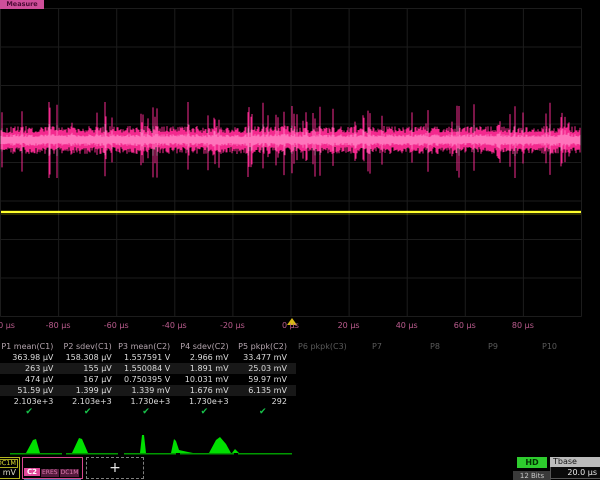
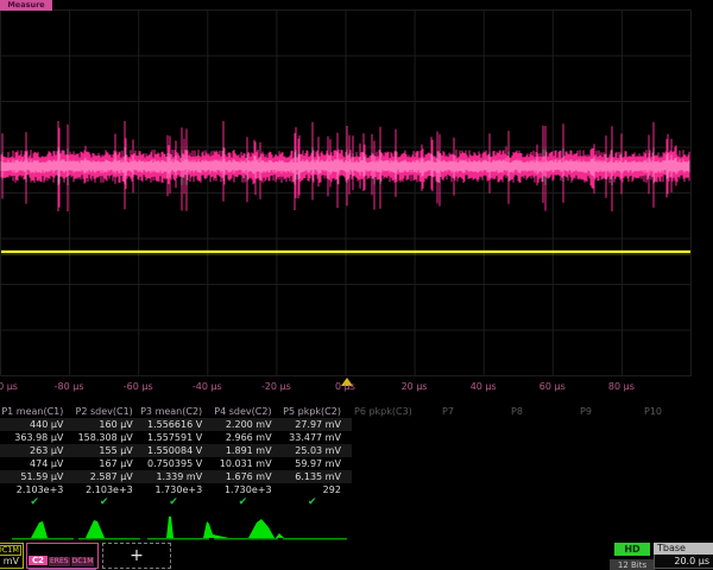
  Measure
  -80 µs
  -60 µs
  -40 µs
  -20 µs
  0 µs
  20 µs
  40 µs
  60 µs
  80 µs
  P1 mean(C1)
  P2 sdev(C1)
  P3 mean(C2)
  P4 sdev(C2)
  P5 pkpk(C2)
+ 440 µV
+ 160 µV
+ 1.556616 V
+ 2.200 mV
+ 27.97 mV
  363.98 µV
  158.308 µV
  1.557591 V
  2.966 mV
  33.477 mV
  263 µV
  155 µV
  1.550084 V
  1.891 mV
  25.03 mV
  474 µV
  167 µV
  0.750395 V
  10.031 mV
  59.97 mV
  51.59 µV
- 1.399 µV
+ 2.587 µV
  1.339 mV
  1.676 mV
  6.135 mV
  2.103e+3
  2.103e+3
  1.730e+3
  1.730e+3
  292
  ✔
  ✔
  ✔
  ✔
  ✔
  P6 pkpk(C3)
  P7
  P8
  P9
  P10
  C1M
  +
  HD
  12 Bits
  Tbase
  20.0 µs
